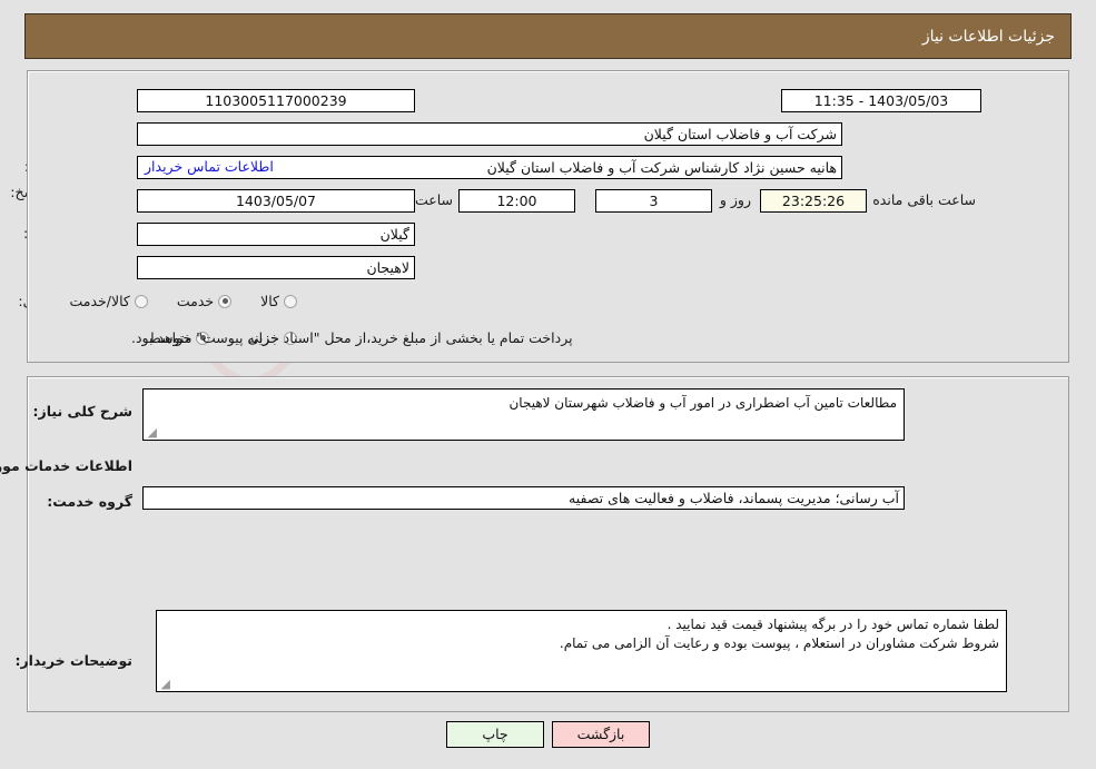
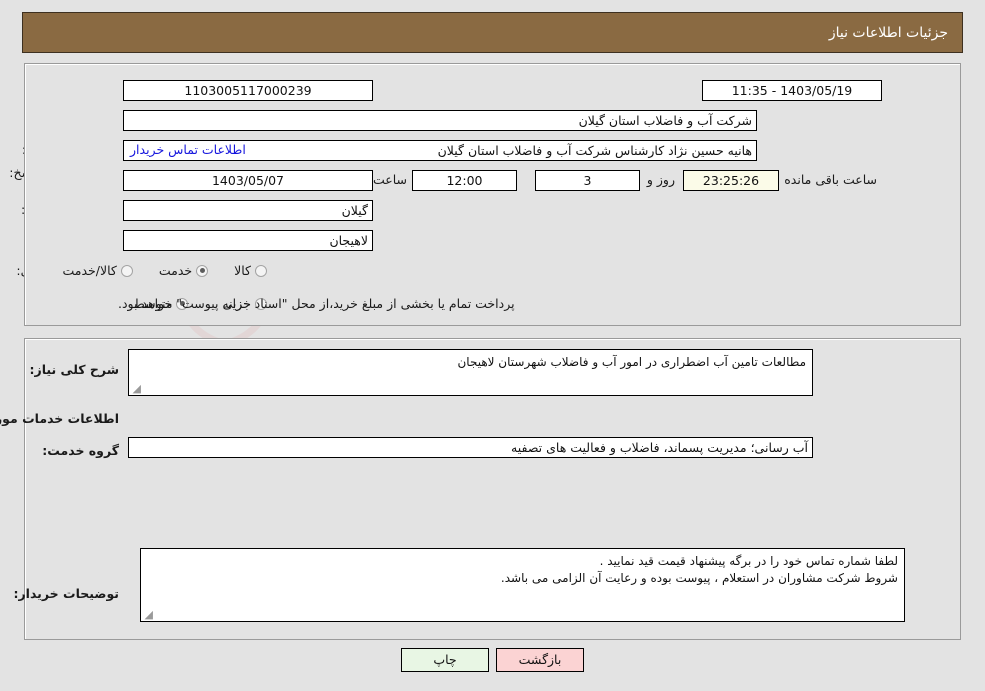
  جزئیات اطلاعات نیاز
  1103005117000239
- 1403/05/03 - 11:35
+ 1403/05/19 - 11:35
  شرکت آب و فاضلاب استان گیلان
  هانیه حسین نژاد کارشناس شرکت آب و فاضلاب استان گیلان
  اطلاعات تماس خریدار
  1403/05/07
  ساعت
  12:00
  3
  روز و
  23:25:26
  ساعت باقی مانده
  گیلان
  لاهیجان
  کالا
  خدمت
  کالا/خدمت
  جزیی
  متوسط
  پرداخت تمام یا بخشی از مبلغ خرید،از محل "اسناد خزانه پیوست" خواهد بود.
  شرح کلی نیاز:
  مطالعات تامین آب اضطراری در امور آب و فاضلاب شهرستان لاهیجان
  ◢
  اطلاعات خدمات مو
  گروه خدمت:
  آب رسانی؛ مدیریت پسماند، فاضلاب و فعالیت های تصفیه
  توضیحات خریدار:
  لطفا شماره تماس خود را در برگه پیشنهاد قیمت قید نمایید .
- شروط شرکت مشاوران در استعلام ، پیوست بوده و رعایت آن الزامی می تمام.
+ شروط شرکت مشاوران در استعلام ، پیوست بوده و رعایت آن الزامی می باشد.
  ◢
  چاپ
  بازگشت
